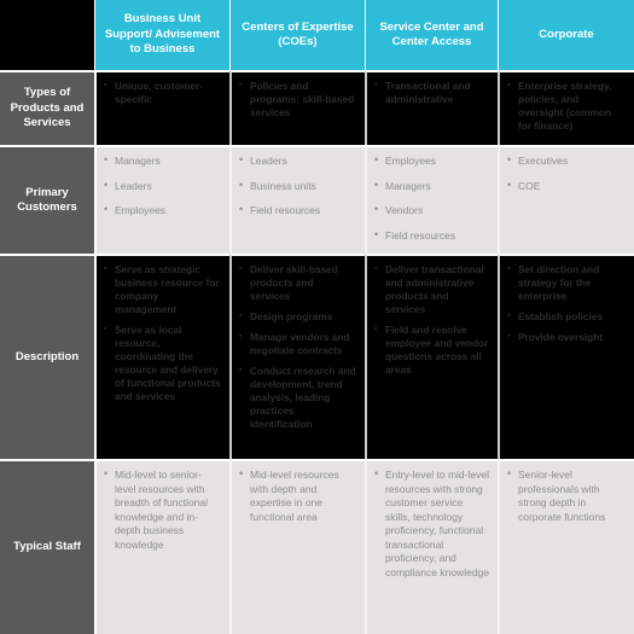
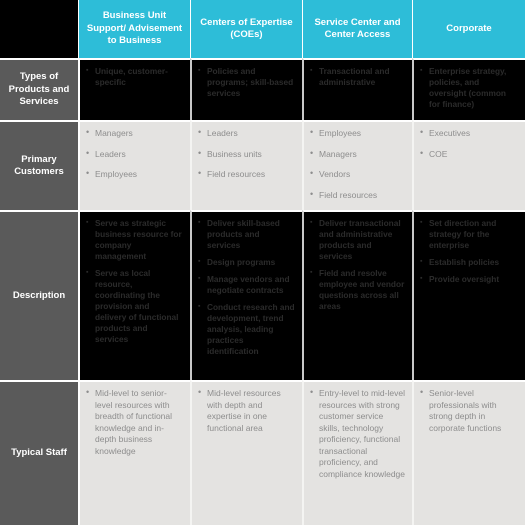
  Business Unit Support/ Advisement to Business
  Centers of Expertise (COEs)
  Service Center and Center Access
  Corporate
  Types of Products and Services
  Unique, customer-specific
  Policies and programs; skill-based services
  Transactional and administrative
  Enterprise strategy, policies, and oversight (common for finance)
  Primary Customers
  Managers
  Leaders
  Employees
  Leaders
  Business units
  Field resources
  Employees
  Managers
  Vendors
  Field resources
  Executives
  COE
  Description
  Serve as strategic business resource for company management
- Serve as local resource, coordinating the resource and delivery of functional products and services
+ Serve as local resource, coordinating the provision and delivery of functional products and services
  Deliver skill-based products and services
  Design programs
  Manage vendors and negotiate contracts
  Conduct research and development, trend analysis, leading practices identification
  Deliver transactional and administrative products and services
  Field and resolve employee and vendor questions across all areas
  Set direction and strategy for the enterprise
  Establish policies
  Provide oversight
  Typical Staff
  Mid-level to senior-level resources with breadth of functional knowledge and in-depth business knowledge
  Mid-level resources with depth and expertise in one functional area
  Entry-level to mid-level resources with strong customer service skills, technology proficiency, functional transactional proficiency, and compliance knowledge
  Senior-level professionals with strong depth in corporate functions
